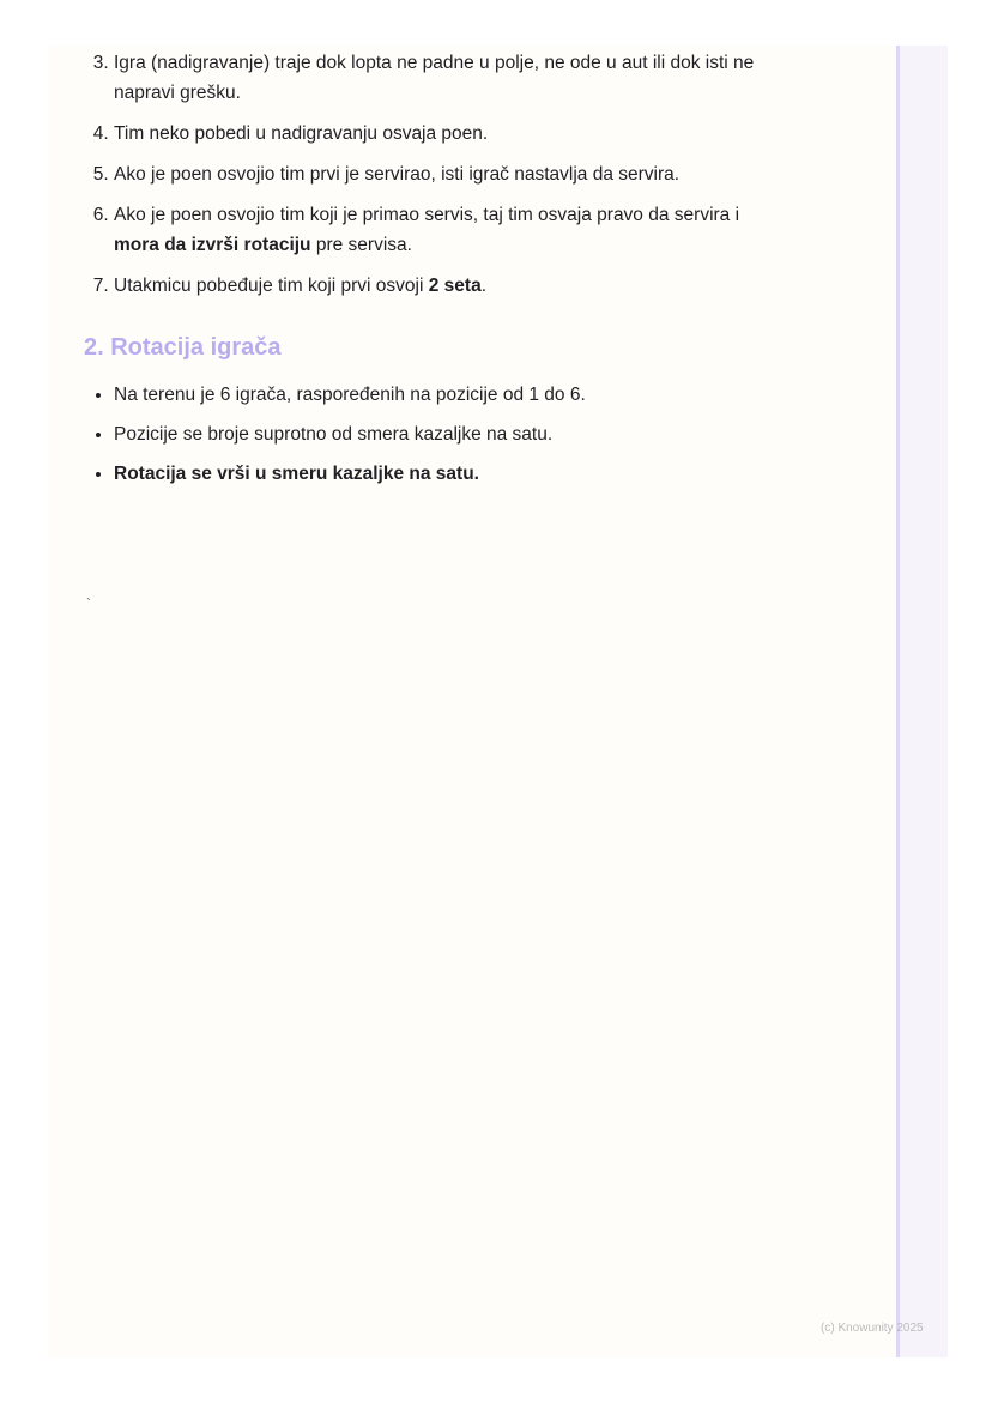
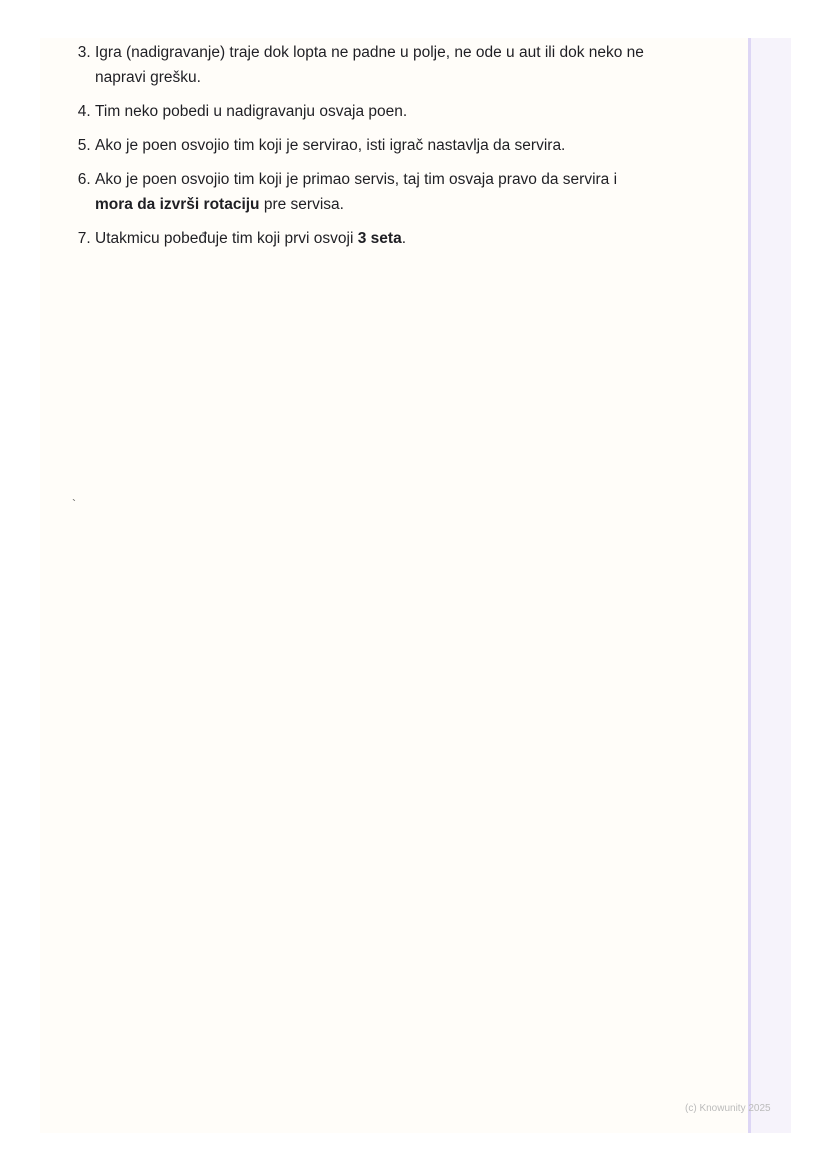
- Igra (nadigravanje) traje dok lopta ne padne u polje, ne ode u aut ili dok isti ne napravi grešku.
+ Igra (nadigravanje) traje dok lopta ne padne u polje, ne ode u aut ili dok neko ne napravi grešku.
  Tim neko pobedi u nadigravanju osvaja poen.
- Ako je poen osvojio tim prvi je servirao, isti igrač nastavlja da servira.
+ Ako je poen osvojio tim koji je servirao, isti igrač nastavlja da servira.
  Ako je poen osvojio tim koji je primao servis, taj tim osvaja pravo da servira i mora da izvrši rotaciju pre servisa.
- Utakmicu pobeđuje tim koji prvi osvoji 2 seta.
+ Utakmicu pobeđuje tim koji prvi osvoji 3 seta.
- 2. Rotacija igrača
- Na terenu je 6 igrača, raspoređenih na pozicije od 1 do 6.
- Pozicije se broje suprotno od smera kazaljke na satu.
- Rotacija se vrši u smeru kazaljke na satu.
  `
  (c) Knowunity 2025
